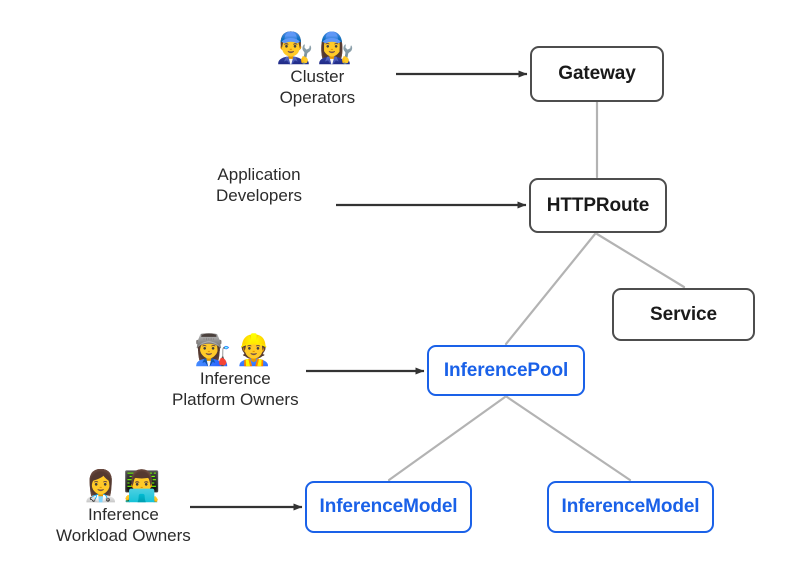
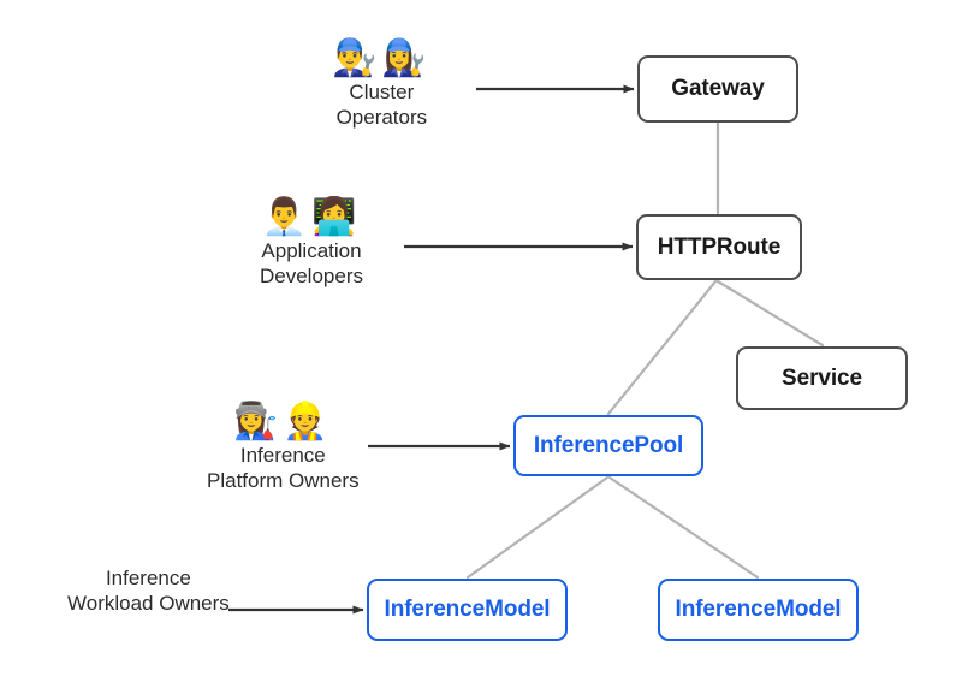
  Gateway
  HTTPRoute
  Service
  InferencePool
  InferenceModel
  InferenceModel
  👨‍🔧👩‍🔧
  Cluster
  Operators
+ 👨‍💼👩‍💻
  Application
  Developers
  👩‍🏭👷
  Inference
  Platform Owners
- 👩‍⚕️👨‍💻
  Inference
  Workload Owners
